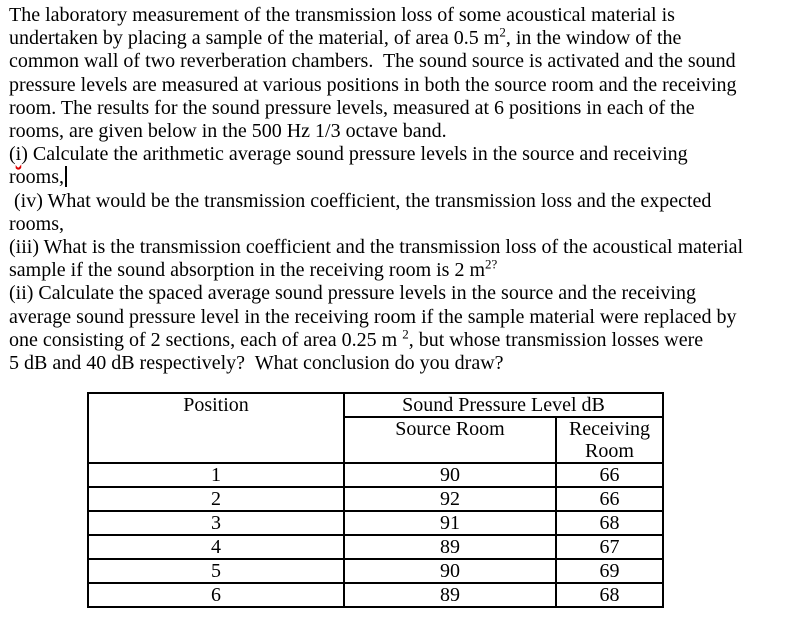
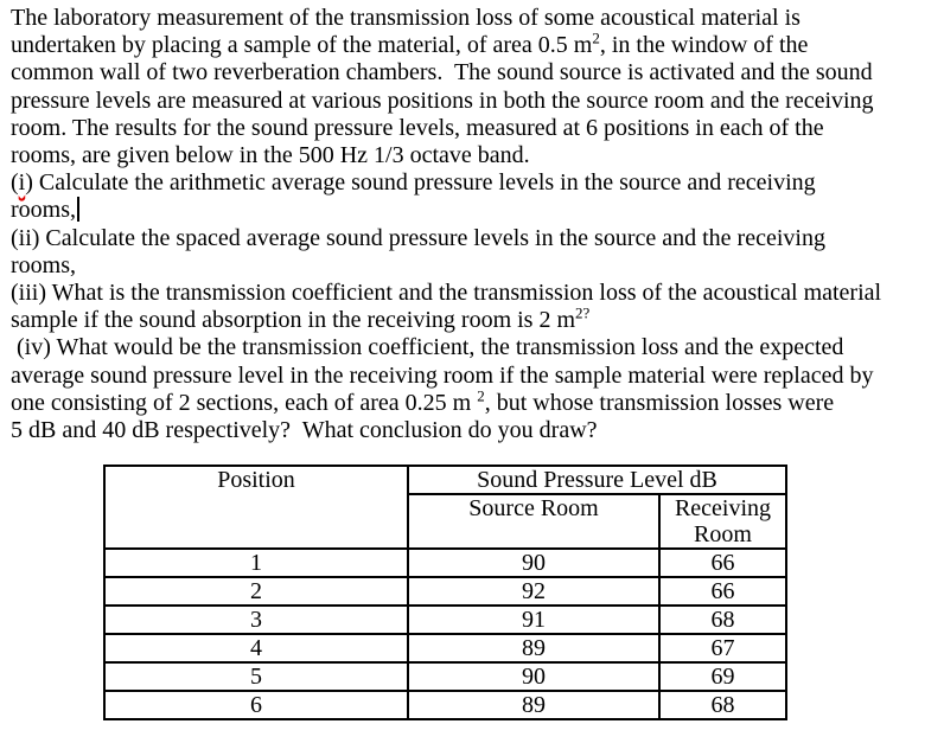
  The laboratory measurement of the transmission loss of some acoustical material is
  undertaken by placing a sample of the material, of area 0.5 m2, in the window of the
  common wall of two reverberation chambers. The sound source is activated and the sound
  pressure levels are measured at various positions in both the source room and the receiving
  room. The results for the sound pressure levels, measured at 6 positions in each of the
  rooms, are given below in the 500 Hz 1/3 octave band.
  (i) Calculate the arithmetic average sound pressure levels in the source and receiving
  rooms,
- (iv) What would be the transmission coefficient, the transmission loss and the expected
+ (ii) Calculate the spaced average sound pressure levels in the source and the receiving
  rooms,
  (iii) What is the transmission coefficient and the transmission loss of the acoustical material
  sample if the sound absorption in the receiving room is 2 m2?
- (ii) Calculate the spaced average sound pressure levels in the source and the receiving
+ (iv) What would be the transmission coefficient, the transmission loss and the expected
  average sound pressure level in the receiving room if the sample material were replaced by
  one consisting of 2 sections, each of area 0.25 m 2, but whose transmission losses were
  5 dB and 40 dB respectively? What conclusion do you draw?
  Position	Sound Pressure Level dB
  Source Room	Receiving Room
  1	90	66
  2	92	66
  3	91	68
  4	89	67
  5	90	69
  6	89	68
